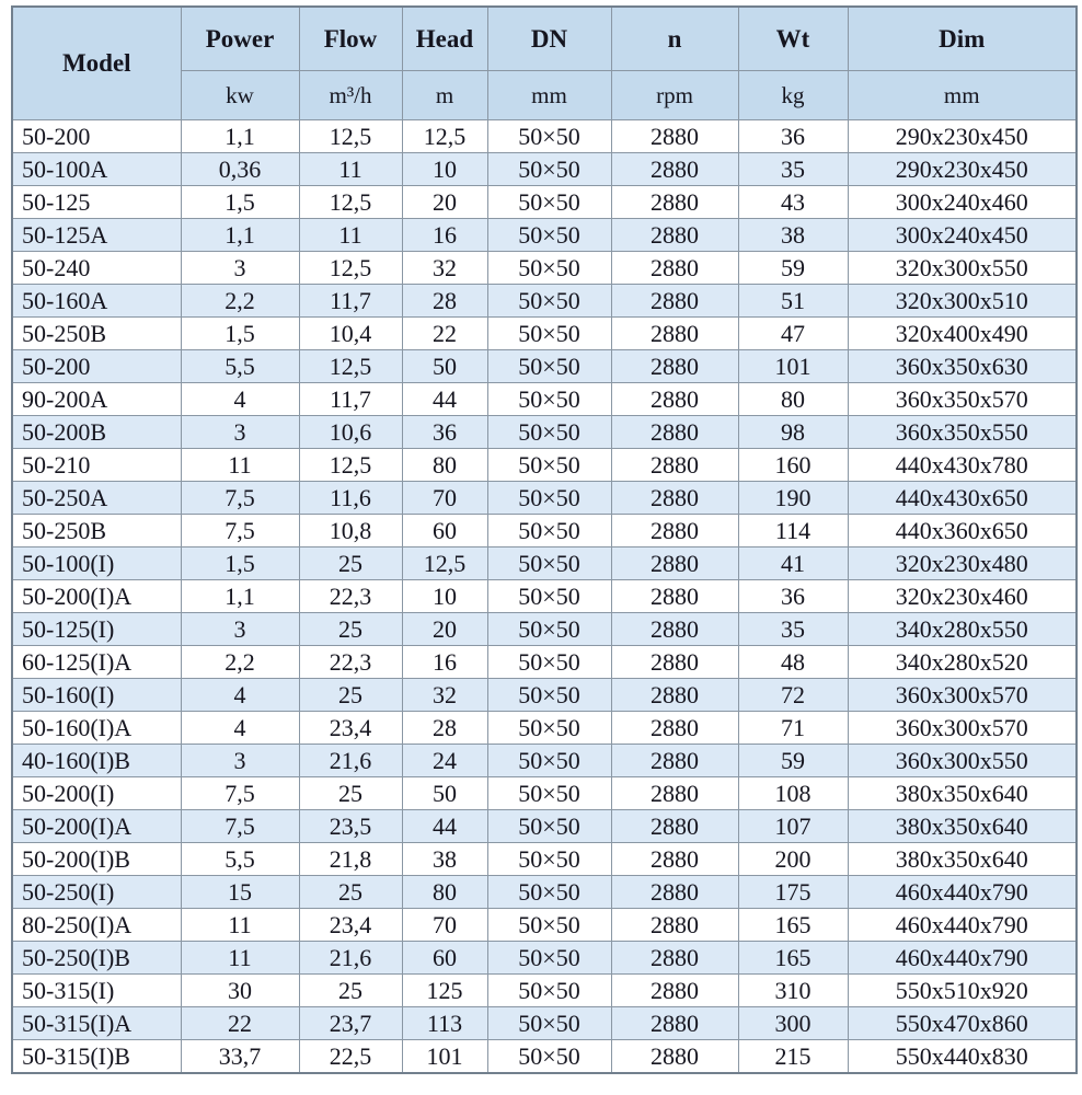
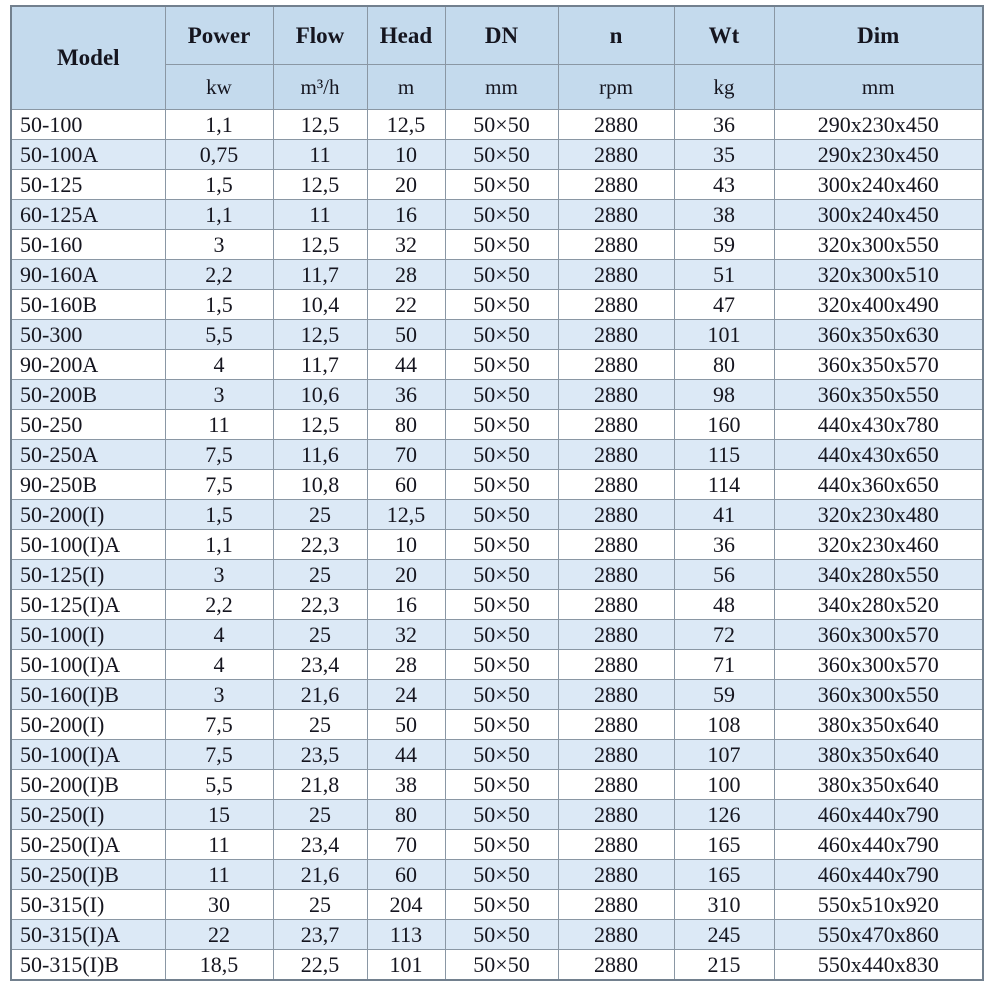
  Model	Power	Flow	Head	DN	n	Wt	Dim
  kw	m³/h	m	mm	rpm	kg	mm
- 50-200	1,1	12,5	12,5	50×50	2880	36	290x230x450
+ 50-100	1,1	12,5	12,5	50×50	2880	36	290x230x450
- 50-100A	0,36	11	10	50×50	2880	35	290x230x450
+ 50-100A	0,75	11	10	50×50	2880	35	290x230x450
  50-125	1,5	12,5	20	50×50	2880	43	300x240x460
- 50-125A	1,1	11	16	50×50	2880	38	300x240x450
+ 60-125A	1,1	11	16	50×50	2880	38	300x240x450
- 50-240	3	12,5	32	50×50	2880	59	320x300x550
+ 50-160	3	12,5	32	50×50	2880	59	320x300x550
- 50-160A	2,2	11,7	28	50×50	2880	51	320x300x510
+ 90-160A	2,2	11,7	28	50×50	2880	51	320x300x510
- 50-250B	1,5	10,4	22	50×50	2880	47	320x400x490
+ 50-160B	1,5	10,4	22	50×50	2880	47	320x400x490
- 50-200	5,5	12,5	50	50×50	2880	101	360x350x630
+ 50-300	5,5	12,5	50	50×50	2880	101	360x350x630
  90-200A	4	11,7	44	50×50	2880	80	360x350x570
  50-200B	3	10,6	36	50×50	2880	98	360x350x550
- 50-210	11	12,5	80	50×50	2880	160	440x430x780
+ 50-250	11	12,5	80	50×50	2880	160	440x430x780
- 50-250A	7,5	11,6	70	50×50	2880	190	440x430x650
+ 50-250A	7,5	11,6	70	50×50	2880	115	440x430x650
- 50-250B	7,5	10,8	60	50×50	2880	114	440x360x650
+ 90-250B	7,5	10,8	60	50×50	2880	114	440x360x650
- 50-100(I)	1,5	25	12,5	50×50	2880	41	320x230x480
+ 50-200(I)	1,5	25	12,5	50×50	2880	41	320x230x480
- 50-200(I)A	1,1	22,3	10	50×50	2880	36	320x230x460
+ 50-100(I)A	1,1	22,3	10	50×50	2880	36	320x230x460
- 50-125(I)	3	25	20	50×50	2880	35	340x280x550
+ 50-125(I)	3	25	20	50×50	2880	56	340x280x550
- 60-125(I)A	2,2	22,3	16	50×50	2880	48	340x280x520
+ 50-125(I)A	2,2	22,3	16	50×50	2880	48	340x280x520
- 50-160(I)	4	25	32	50×50	2880	72	360x300x570
+ 50-100(I)	4	25	32	50×50	2880	72	360x300x570
- 50-160(I)A	4	23,4	28	50×50	2880	71	360x300x570
+ 50-100(I)A	4	23,4	28	50×50	2880	71	360x300x570
- 40-160(I)B	3	21,6	24	50×50	2880	59	360x300x550
+ 50-160(I)B	3	21,6	24	50×50	2880	59	360x300x550
  50-200(I)	7,5	25	50	50×50	2880	108	380x350x640
- 50-200(I)A	7,5	23,5	44	50×50	2880	107	380x350x640
+ 50-100(I)A	7,5	23,5	44	50×50	2880	107	380x350x640
- 50-200(I)B	5,5	21,8	38	50×50	2880	200	380x350x640
+ 50-200(I)B	5,5	21,8	38	50×50	2880	100	380x350x640
- 50-250(I)	15	25	80	50×50	2880	175	460x440x790
+ 50-250(I)	15	25	80	50×50	2880	126	460x440x790
- 80-250(I)A	11	23,4	70	50×50	2880	165	460x440x790
+ 50-250(I)A	11	23,4	70	50×50	2880	165	460x440x790
  50-250(I)B	11	21,6	60	50×50	2880	165	460x440x790
- 50-315(I)	30	25	125	50×50	2880	310	550x510x920
+ 50-315(I)	30	25	204	50×50	2880	310	550x510x920
- 50-315(I)A	22	23,7	113	50×50	2880	300	550x470x860
+ 50-315(I)A	22	23,7	113	50×50	2880	245	550x470x860
- 50-315(I)B	33,7	22,5	101	50×50	2880	215	550x440x830
+ 50-315(I)B	18,5	22,5	101	50×50	2880	215	550x440x830
